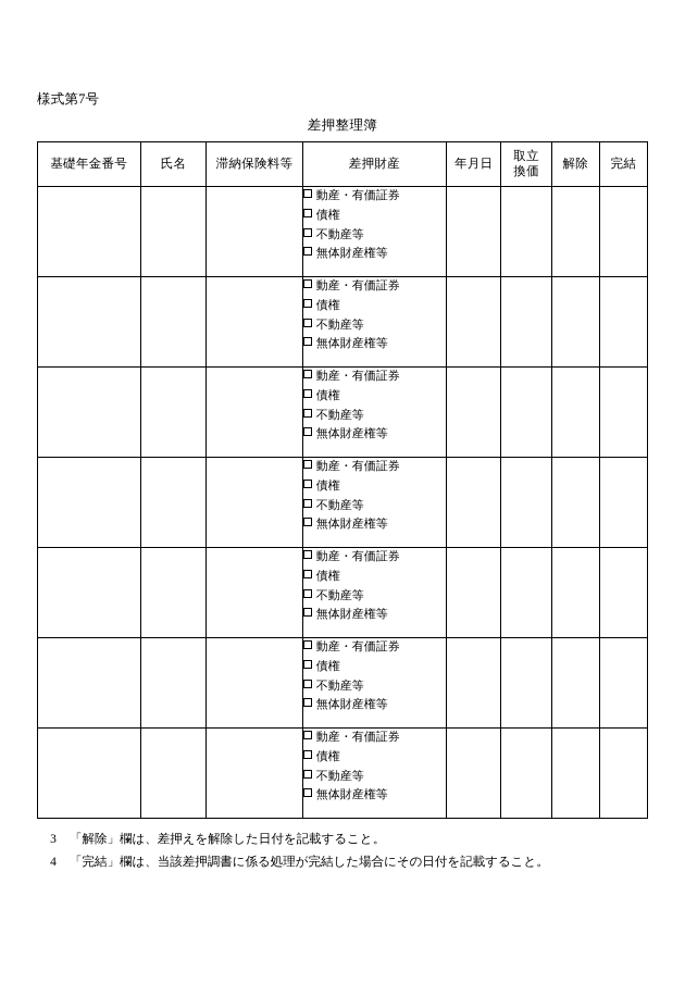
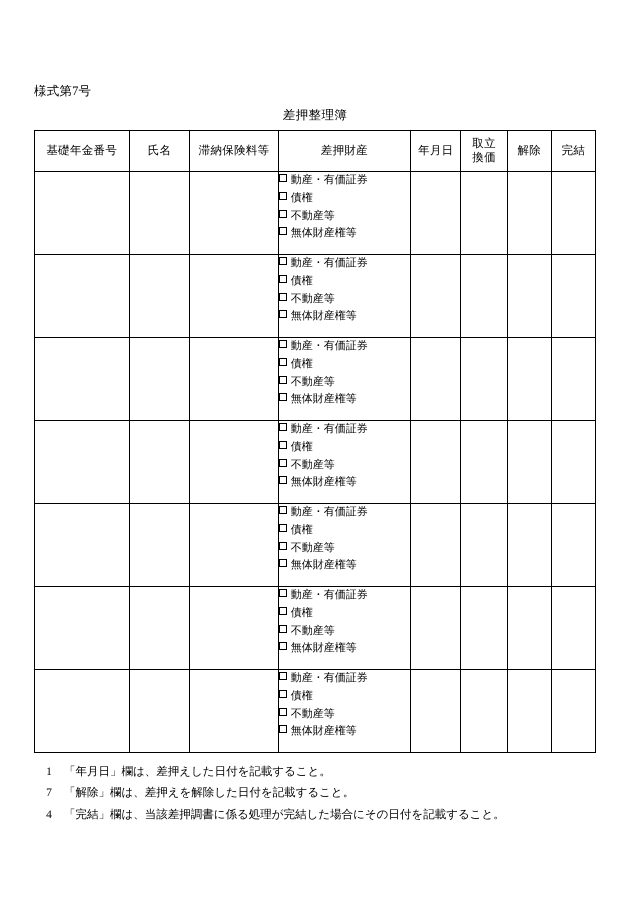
  様式第7号
  差押整理簿
  基礎年金番号	氏名	滞納保険料等	差押財産	年月日	取立 換価	解除	完結
  			動産・有価証券債権不動産等無体財産権等
  			動産・有価証券債権不動産等無体財産権等
  			動産・有価証券債権不動産等無体財産権等
  			動産・有価証券債権不動産等無体財産権等
  			動産・有価証券債権不動産等無体財産権等
  			動産・有価証券債権不動産等無体財産権等
  			動産・有価証券債権不動産等無体財産権等
+ 1
+ 「年月日」欄は、差押えした日付を記載すること。
- 3
+ 7
  「解除」欄は、差押えを解除した日付を記載すること。
  4
  「完結」欄は、当該差押調書に係る処理が完結した場合にその日付を記載すること。
